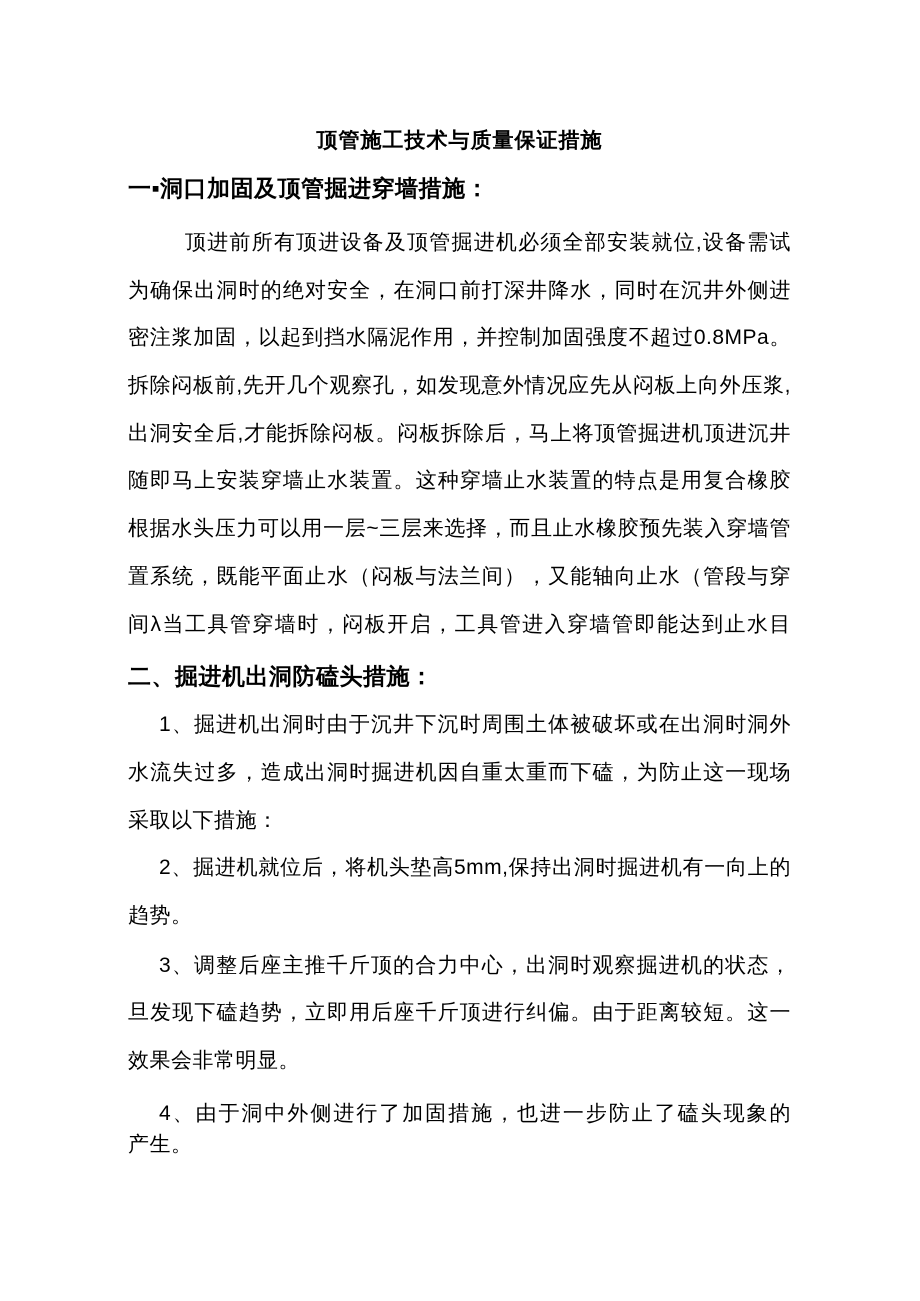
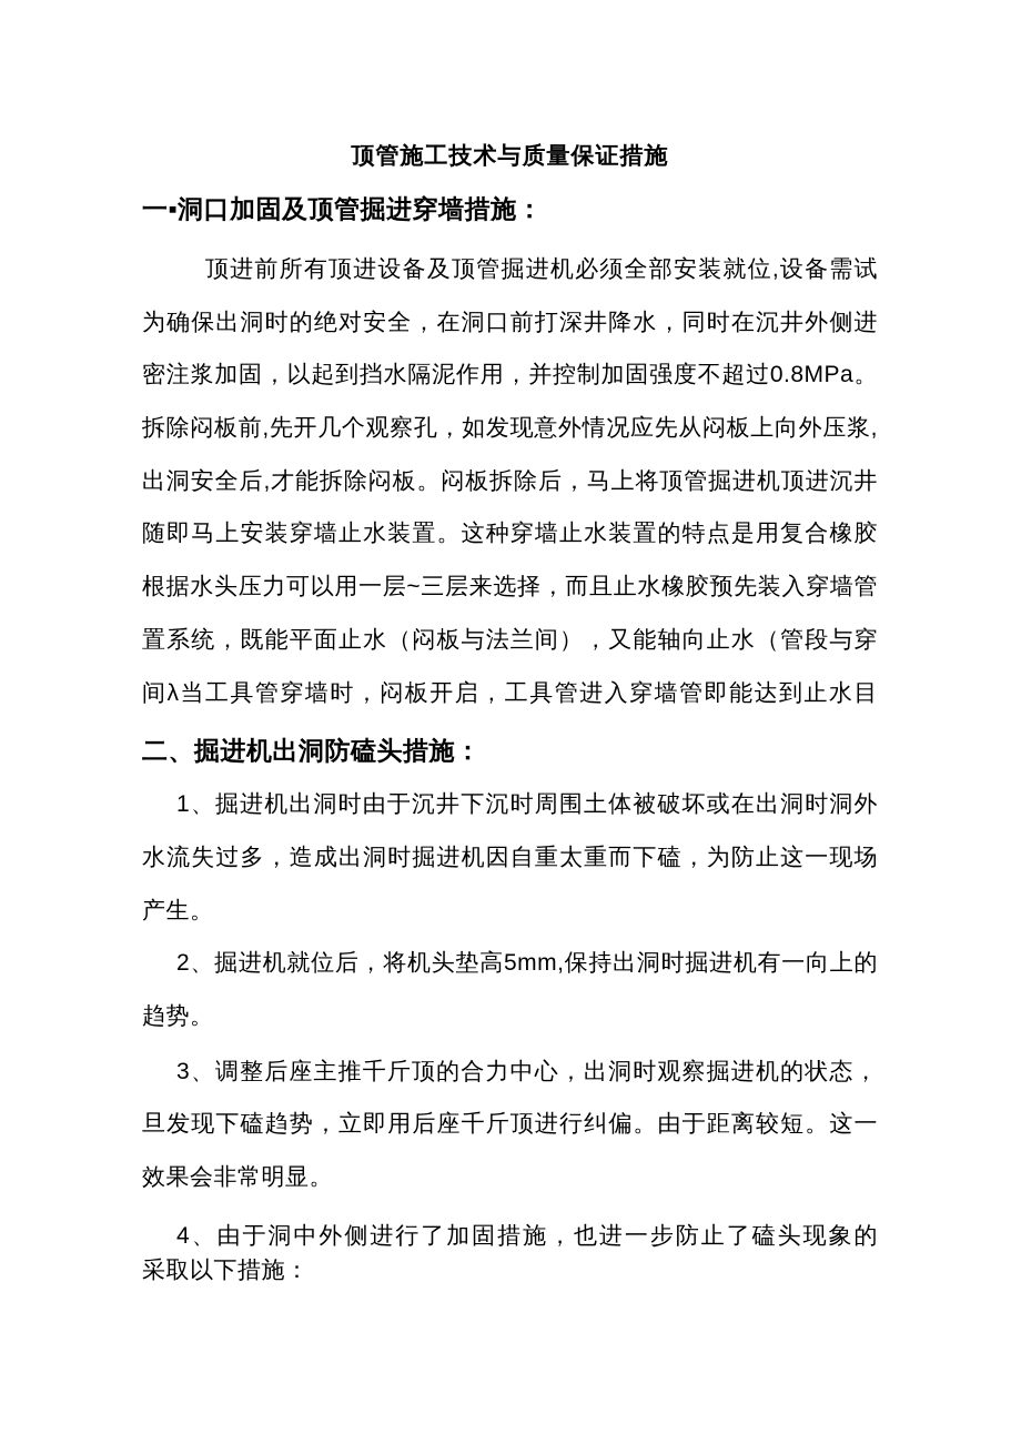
  顶管施工技术与质量保证措施
  一▪洞口加固及顶管掘进穿墙措施：
  顶进前所有顶进设备及顶管掘进机必须全部安装就位,设备需试
  为确保出洞时的绝对安全，在洞口前打深井降水，同时在沉井外侧进
  密注浆加固，以起到挡水隔泥作用，并控制加固强度不超过0.8MPa。
  拆除闷板前,先开几个观察孔，如发现意外情况应先从闷板上向外压浆,
  出洞安全后,才能拆除闷板。闷板拆除后，马上将顶管掘进机顶进沉井
  随即马上安装穿墙止水装置。这种穿墙止水装置的特点是用复合橡胶
  根据水头压力可以用一层~三层来选择，而且止水橡胶预先装入穿墙管
  置系统，既能平面止水（闷板与法兰间），又能轴向止水（管段与穿
  间λ当工具管穿墙时，闷板开启，工具管进入穿墙管即能达到止水目
  二、掘进机出洞防磕头措施：
  1、掘进机出洞时由于沉井下沉时周围土体被破坏或在出洞时洞外
  水流失过多，造成出洞时掘进机因自重太重而下磕，为防止这一现场
- 采取以下措施：
+ 产生。
  2、掘进机就位后，将机头垫高5mm,保持出洞时掘进机有一向上的
  趋势。
  3、调整后座主推千斤顶的合力中心，出洞时观察掘进机的状态，
  旦发现下磕趋势，立即用后座千斤顶进行纠偏。由于距离较短。这一
  效果会非常明显。
  4、由于洞中外侧进行了加固措施，也进一步防止了磕头现象的
- 产生。
+ 采取以下措施：
